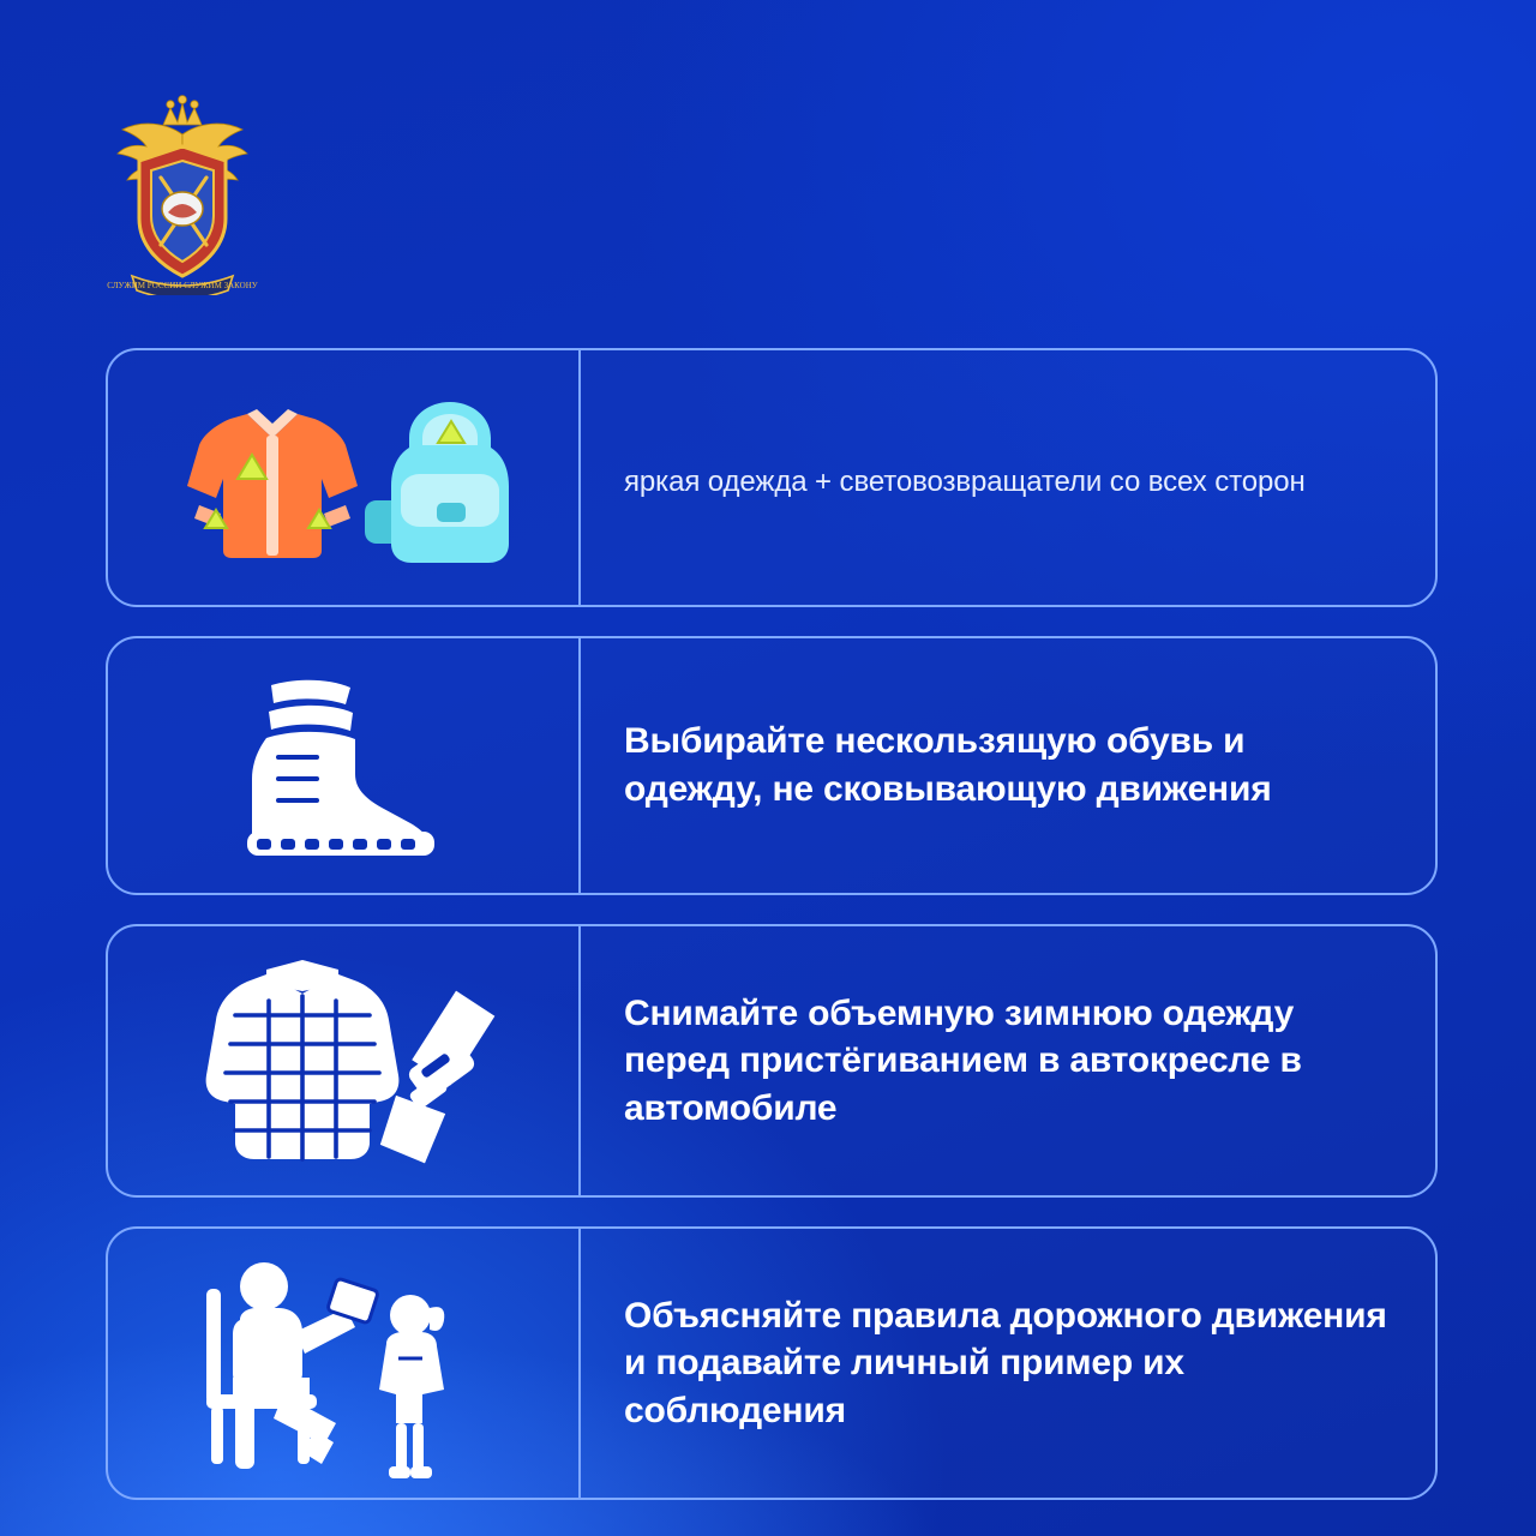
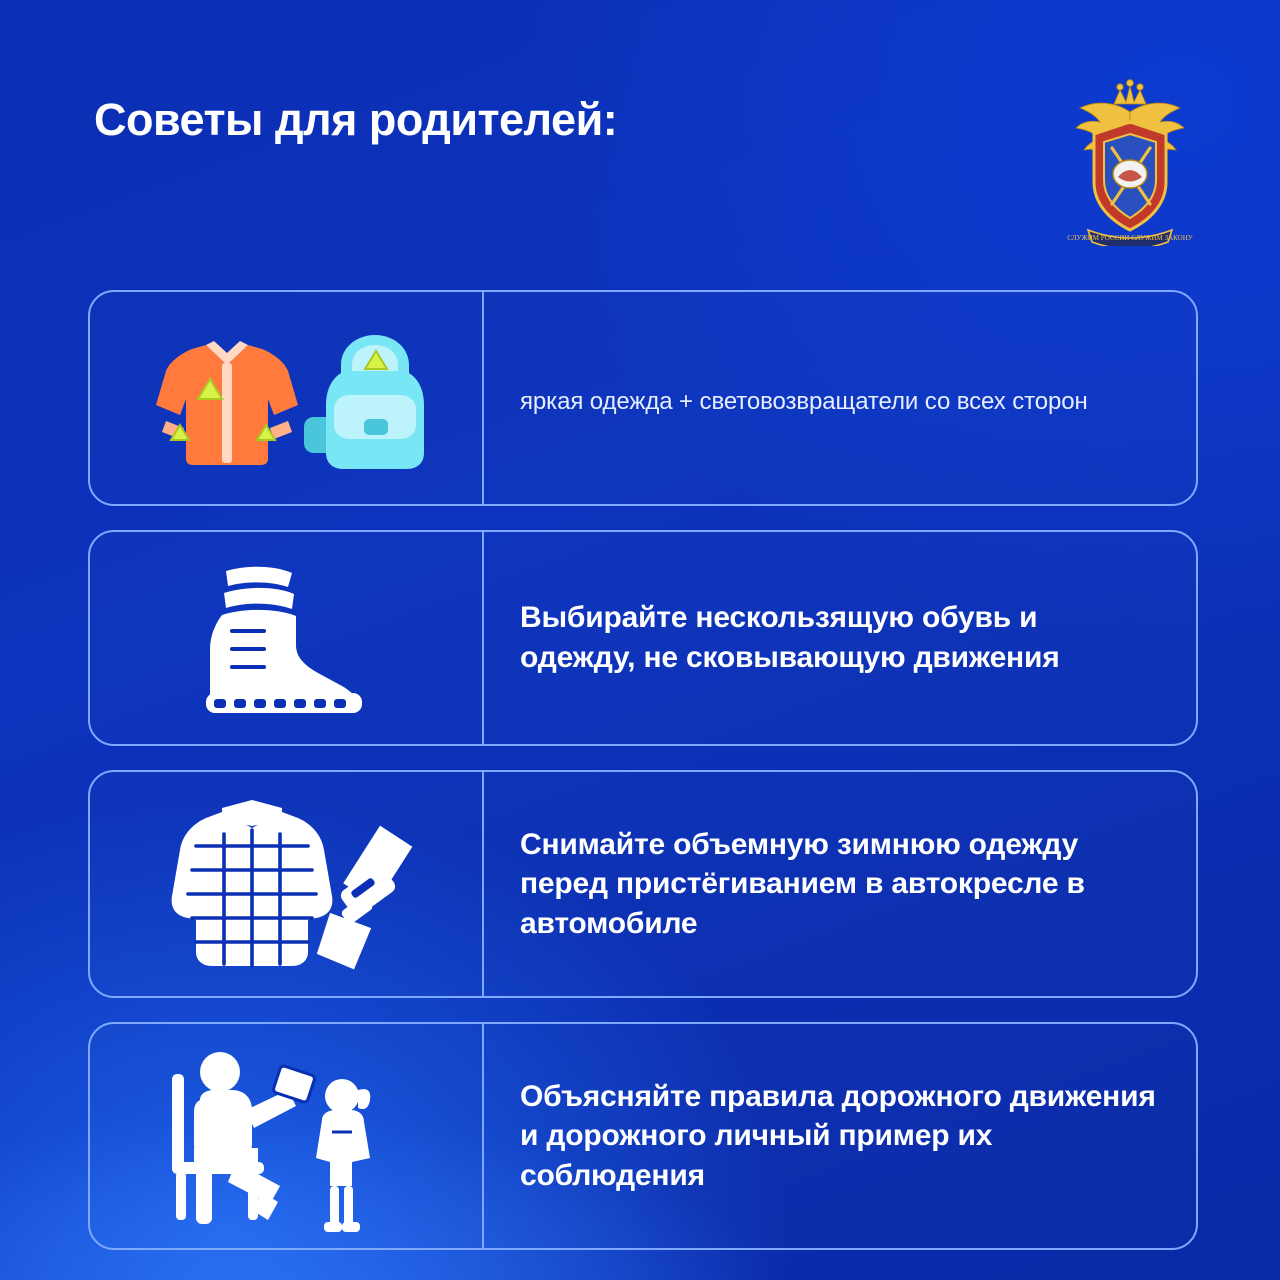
+ Советы для родителей:
  СЛУЖИМ РОССИИ СЛУЖИМ ЗАКОНУ
  яркая одежда + световозвращатели со всех сторон
  Выбирайте нескользящую обувь и одежду, не сковывающую движения
  Снимайте объемную зимнюю одежду перед пристёгиванием в автокресле в автомобиле
- Объясняйте правила дорожного движения и подавайте личный пример их соблюдения
+ Объясняйте правила дорожного движения и дорожного личный пример их соблюдения
